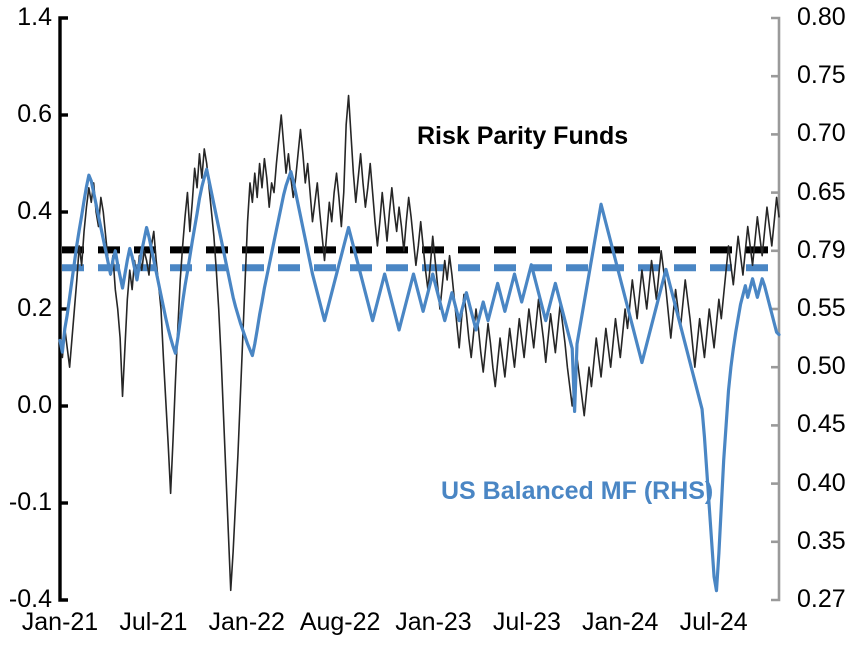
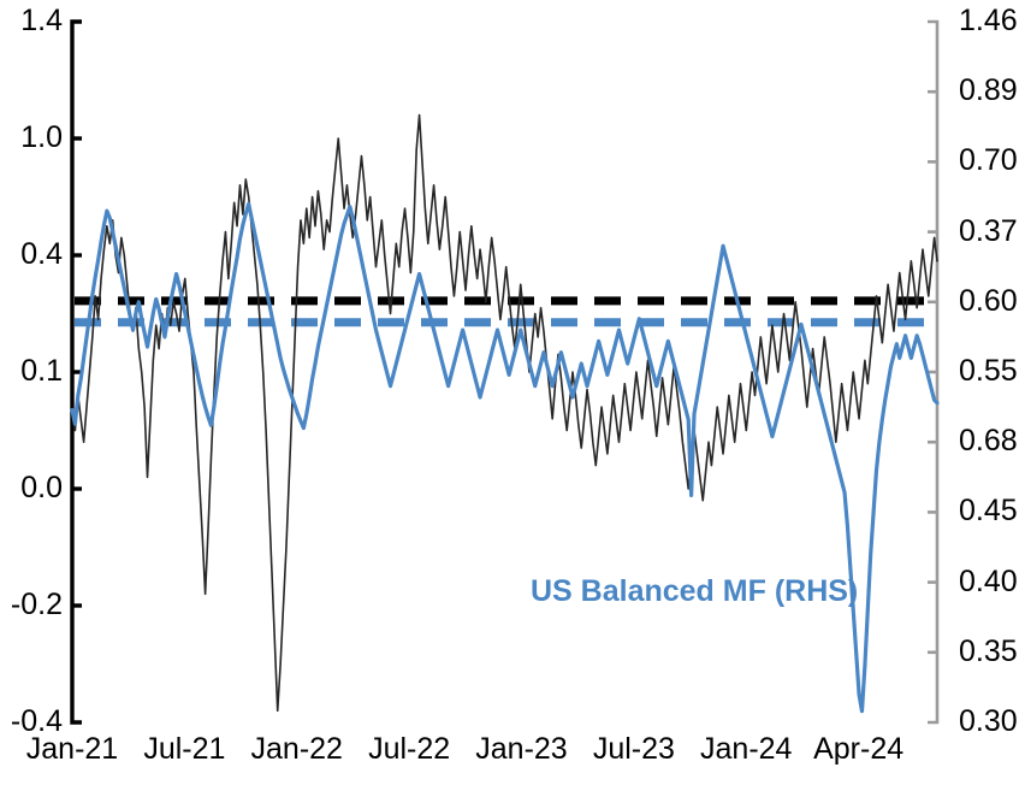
- Risk Parity Funds
  US Balanced MF (RHS
  -0.4
- -0.1
+ -0.2
  0.0
- 0.2
+ 0.1
  0.4
- 0.6
+ 1.0
  1.4
- 0.27
+ 0.30
  0.35
  0.40
  0.45
- 0.50
+ 0.68
  0.55
- 0.79
+ 0.60
- 0.65
+ 0.37
  0.70
- 0.75
+ 0.89
- 0.80
+ 1.46
  Jan-21
  Jul-21
  Jan-22
- Aug-22
+ Jul-22
  Jan-23
  Jul-23
  Jan-24
- Jul-24
+ Apr-24
